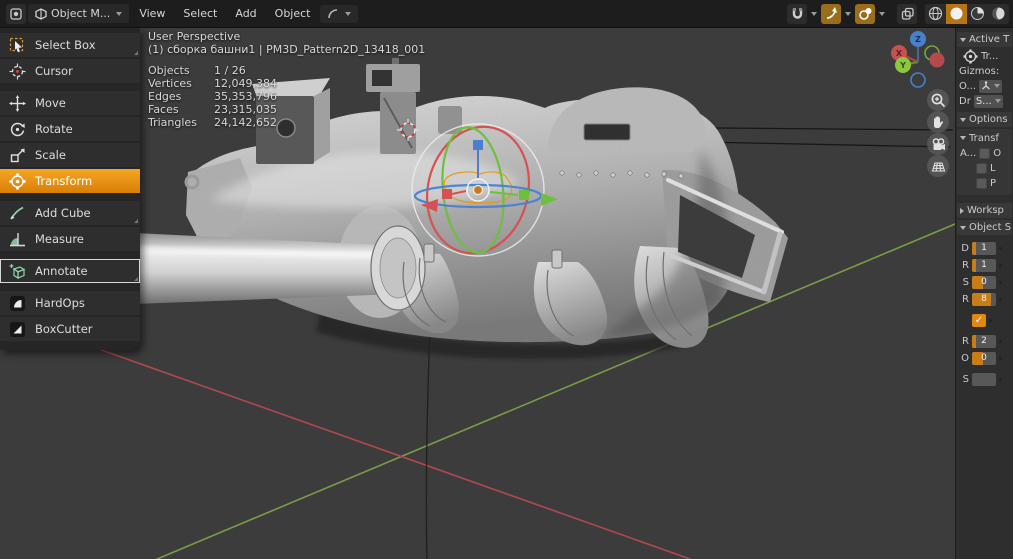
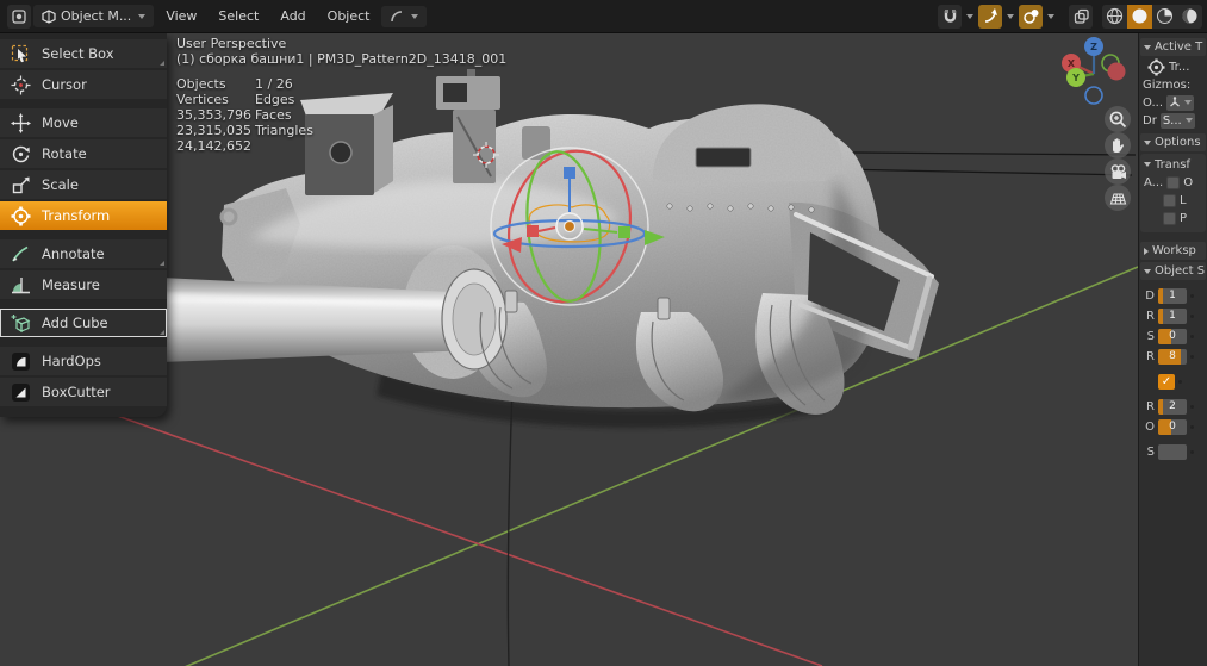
  Object M...
  View
  Select
  Add
  Object
  User Perspective
  (1) сборка башни1 | PM3D_Pattern2D_13418_001
  Objects
  1 / 26
  Vertices
- 12,049,384
  Edges
  35,353,796
  Faces
  23,315,035
  Triangles
  24,142,652
  Select Box
  Cursor
  Move
  Rotate
  Scale
  Transform
- Add Cube
+ Annotate
  Measure
- Annotate
+ Add Cube
  HardOps
  BoxCutter
  Z
  X
  Y
  Active T
  Tr...
  Gizmos:
  O...
  Dr
  S...
  Options
  Transf
  A...
  O
  L
  P
  Worksp
  Object S
  D
  1
  R
  1
  S
  0
  R
  8
  ✓
  R
  2
  O
  0
  S
